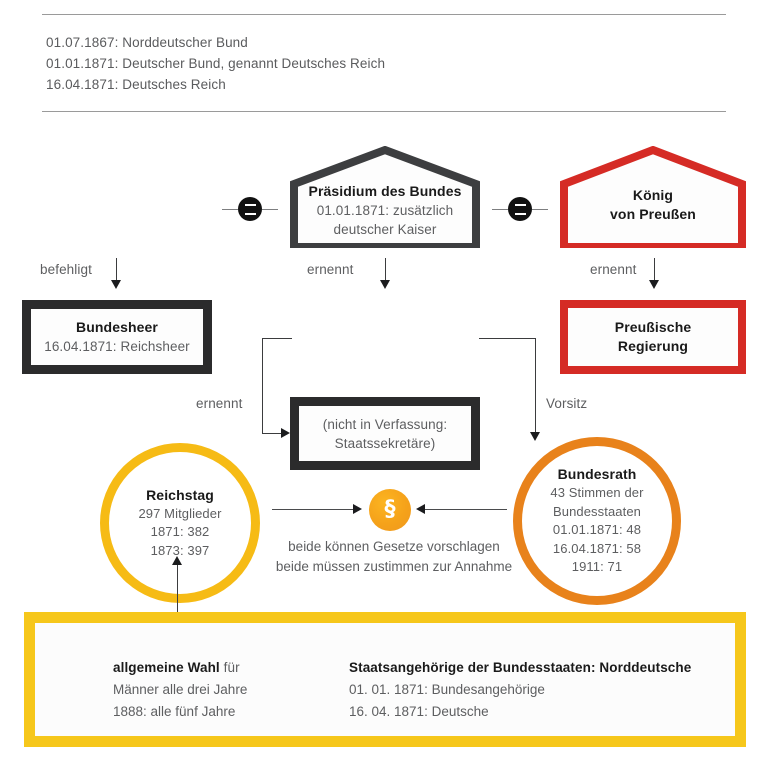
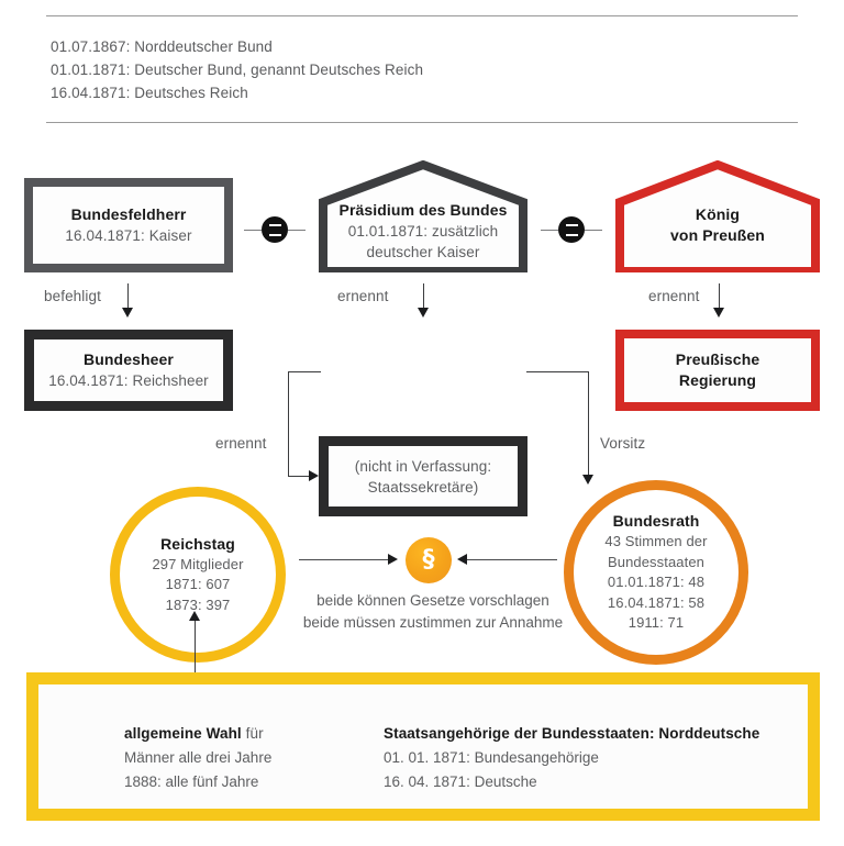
  01.07.1867: Norddeutscher Bund
  01.01.1871: Deutscher Bund, genannt Deutsches Reich
  16.04.1871: Deutsches Reich
+ Bundesfeldherr
+ 16.04.1871: Kaiser
  Präsidium des Bundes
  01.01.1871: zusätzlich
  deutscher Kaiser
  König
  von Preußen
  befehligt
  ernennt
  ernennt
  Bundesheer
  16.04.1871: Reichsheer
  Preußische
  Regierung
  ernennt
  Vorsitz
  (nicht in Verfassung:
  Staatssekretäre)
  Reichstag
  297 Mitglieder
- 1871: 382
+ 1871: 607
  1873: 397
  Bundesrath
  43 Stimmen der
  Bundesstaaten
  01.01.1871: 48
  16.04.1871: 58
  1911: 71
  §
  beide können Gesetze vorschlagen
  beide müssen zustimmen zur Annahme
  allgemeine Wahl für
  Männer alle drei Jahre
  1888: alle fünf Jahre
  Staatsangehörige der Bundesstaaten: Norddeutsche
  01. 01. 1871: Bundesangehörige
  16. 04. 1871: Deutsche
